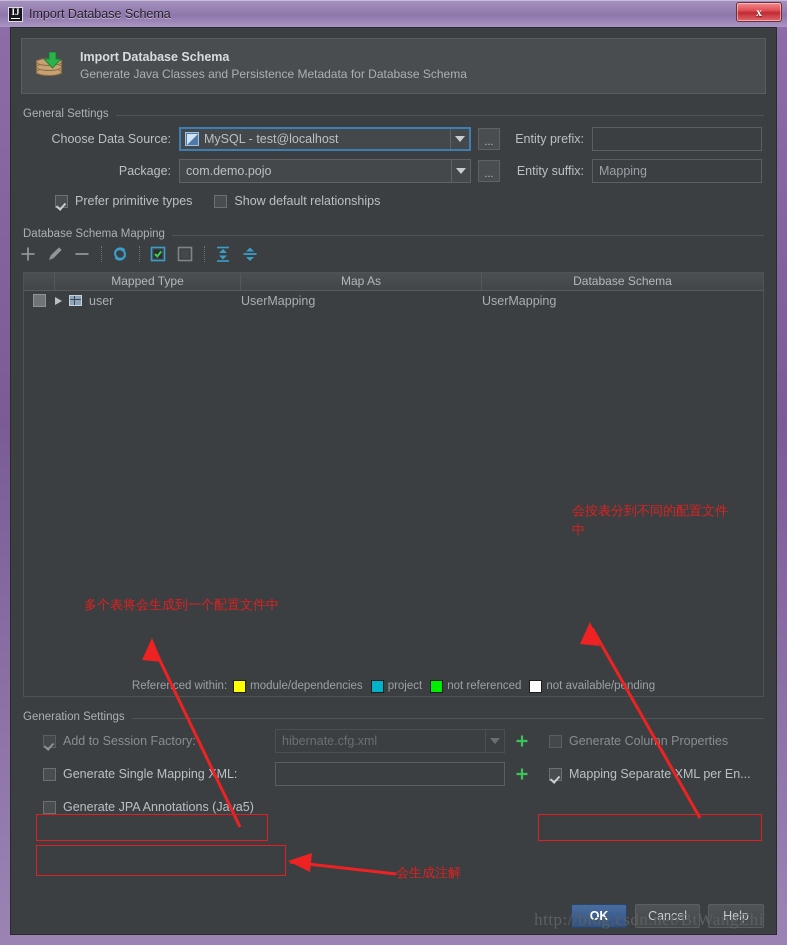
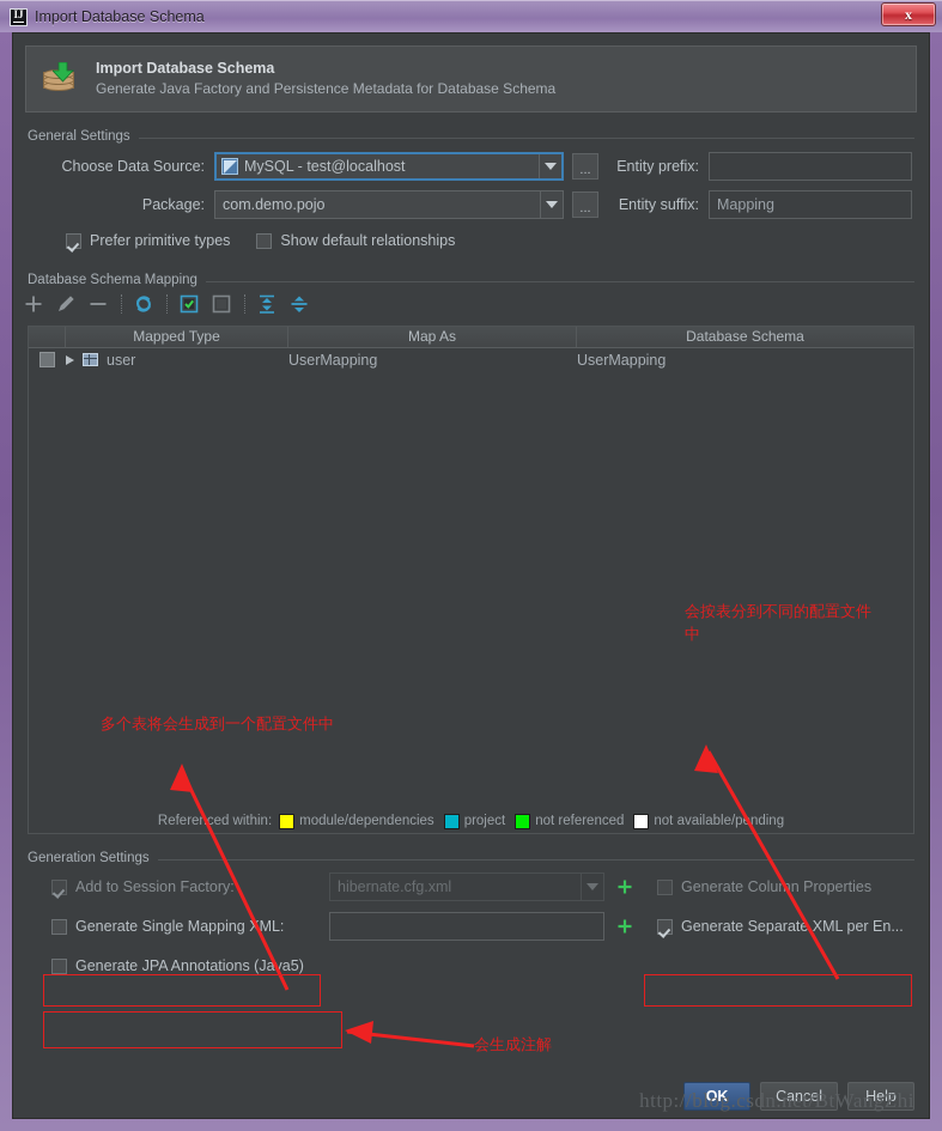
  Import Database Schema
  x
  Import Database Schema
- Generate Java Classes and Persistence Metadata for Database Schema
+ Generate Java Factory and Persistence Metadata for Database Schema
  General Settings
  Choose Data Source:
  MySQL - test@localhost
  ...
  Entity prefix:
  Package:
  com.demo.pojo
  ...
  Entity suffix:
  Mapping
  Prefer primitive types
  Show default relationships
  Database Schema Mapping
  Mapped Type
  Map As
  Database Schema
  user
  UserMapping
  UserMapping
  Referenced within:
  module/dependencies
  project
  not referenced
  not available/pnding
  Generation Settings
  Add to Session Factory:
  hibernate.cfg.xml
  Generate Colun Properties
  Generate Single Mapping XML:
- Mapping Separate XML per En...
+ Generate Separate XML per En...
  Generate JPA Annotations (Java5)
  OK
  Cancel
  Help
  http://blog.csdn.net/BtWangZhi
  会按表分到不同的配置文件
  中
  多个表将会生成到一个配置文件中
  会生成注解
